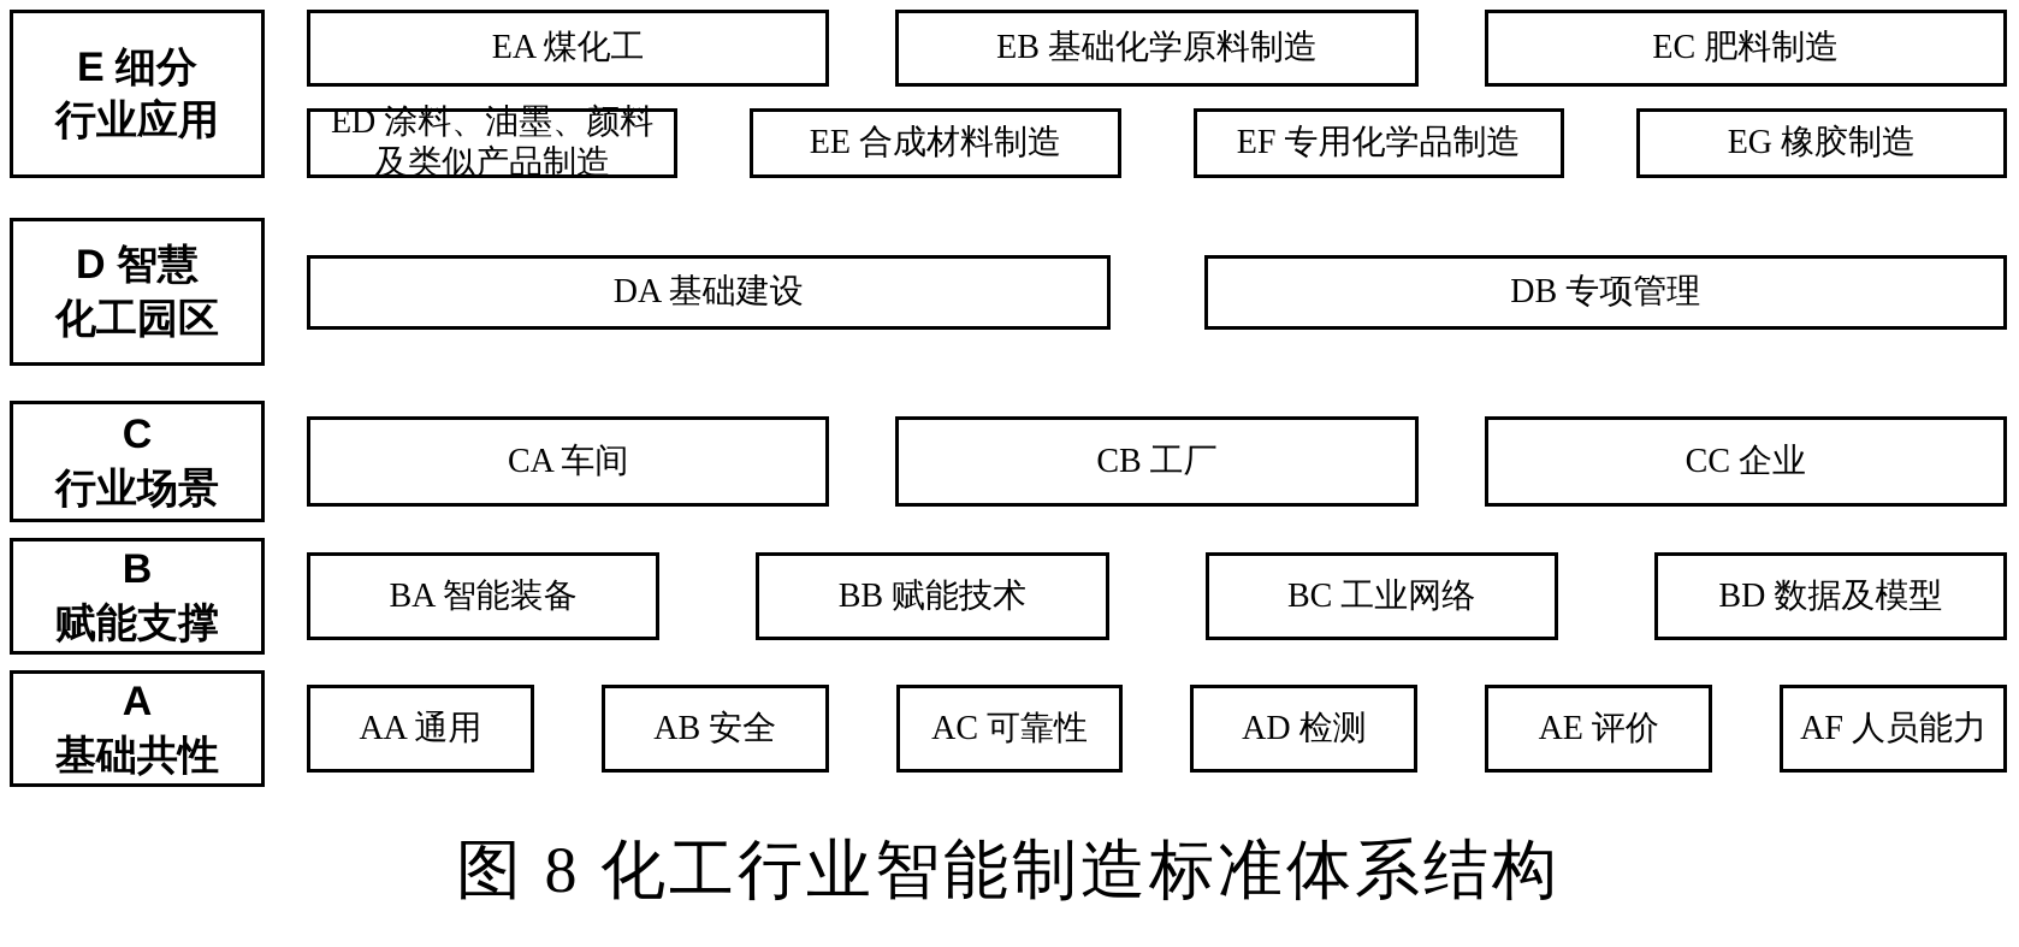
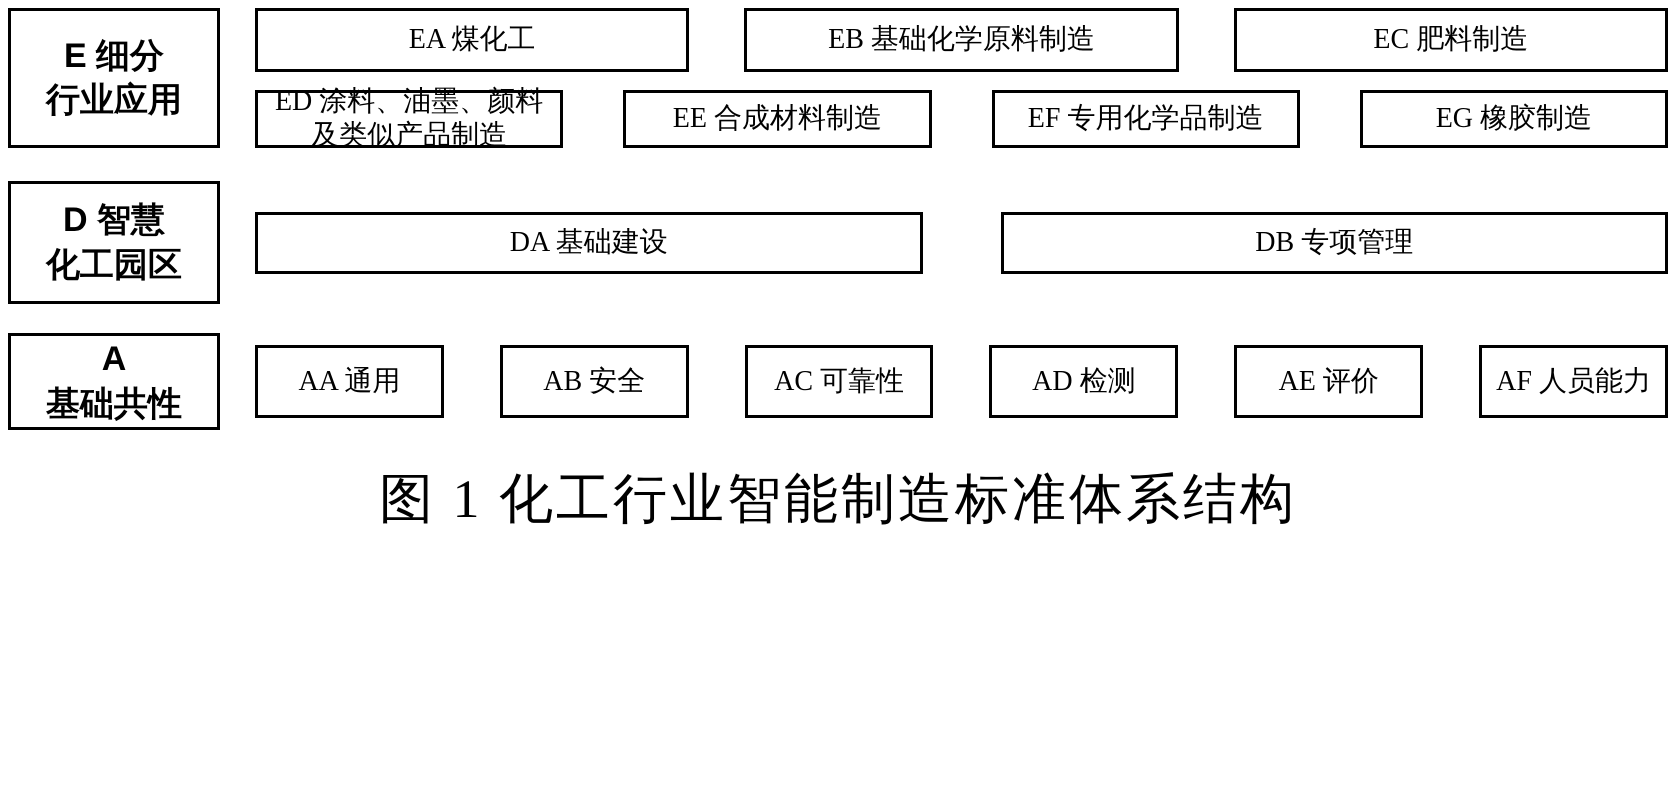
  E 细分
  行业应用
  EA 煤化工
  EB 基础化学原料制造
  EC 肥料制造
  ED 涂料、油墨、颜料及类似产品制造
  EE 合成材料制造
  EF 专用化学品制造
  EG 橡胶制造
  D 智慧
  化工园区
  DA 基础建设
  DB 专项管理
- C
- 行业场景
- CA 车间
- CB 工厂
- CC 企业
- B
- 赋能支撑
- BA 智能装备
- BB 赋能技术
- BC 工业网络
- BD 数据及模型
  A
  基础共性
  AA 通用
  AB 安全
  AC 可靠性
  AD 检测
  AE 评价
  AF 人员能力
- 图 8 化工行业智能制造标准体系结构
+ 图 1 化工行业智能制造标准体系结构
